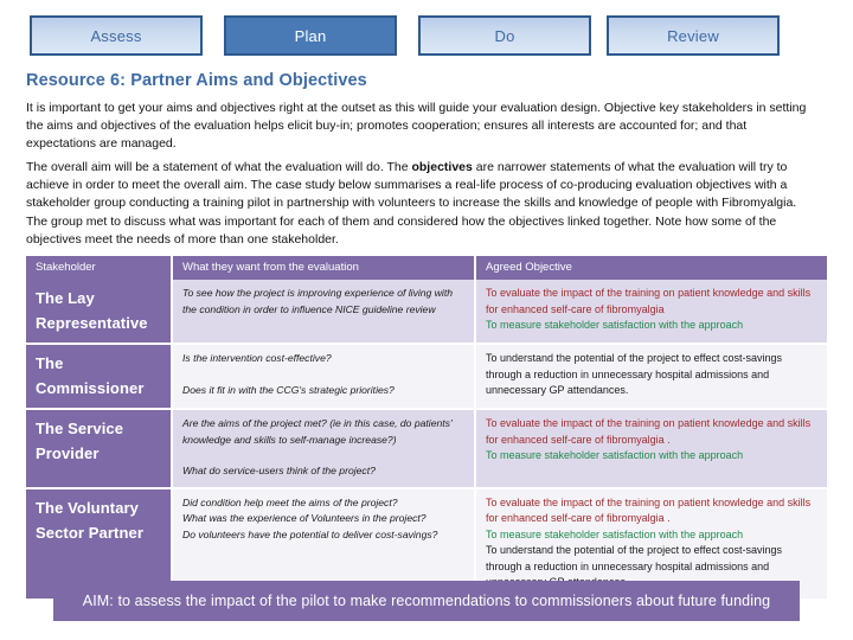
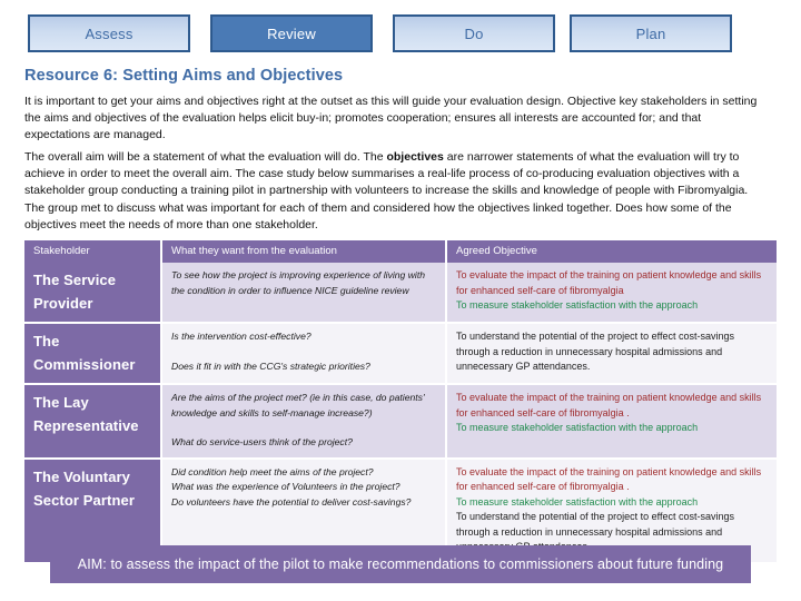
  Assess
- Plan
+ Review
  Do
- Review
+ Plan
- Resource 6: Partner Aims and Objectives
+ Resource 6: Setting Aims and Objectives
  It is important to get your aims and objectives right at the outset as this will guide your evaluation design. Objective key stakeholders in setting the aims and objectives of the evaluation helps elicit buy-in; promotes cooperation; ensures all interests are accounted for; and that expectations are managed.
- The overall aim will be a statement of what the evaluation will do. The objectives are narrower statements of what the evaluation will try to achieve in order to meet the overall aim. The case study below summarises a real-life process of co-producing evaluation objectives with a stakeholder group conducting a training pilot in partnership with volunteers to increase the skills and knowledge of people with Fibromyalgia. The group met to discuss what was important for each of them and considered how the objectives linked together. Note how some of the objectives meet the needs of more than one stakeholder.
+ The overall aim will be a statement of what the evaluation will do. The objectives are narrower statements of what the evaluation will try to achieve in order to meet the overall aim. The case study below summarises a real-life process of co-producing evaluation objectives with a stakeholder group conducting a training pilot in partnership with volunteers to increase the skills and knowledge of people with Fibromyalgia. The group met to discuss what was important for each of them and considered how the objectives linked together. Does how some of the objectives meet the needs of more than one stakeholder.
  Stakeholder	What they want from the evaluation	Agreed Objective
- The Lay Representative	To see how the project is improving experience of living with the condition in order to influence NICE guideline review	To evaluate the impact of the training on patient knowledge and skills for enhanced self-care of fibromyalgiaTo measure stakeholder satisfaction with the approach
+ The Service Provider	To see how the project is improving experience of living with the condition in order to influence NICE guideline review	To evaluate the impact of the training on patient knowledge and skills for enhanced self-care of fibromyalgiaTo measure stakeholder satisfaction with the approach
  The Commissioner	Is the intervention cost-effective?Does it fit in with the CCG's strategic priorities?	To understand the potential of the project to effect cost-savings through a reduction in unnecessary hospital admissions and unnecessary GP attendances.
- The Service Provider	Are the aims of the project met? (ie in this case, do patients' knowledge and skills to self-manage increase?)What do service-users think of the project?	To evaluate the impact of the training on patient knowledge and skills for enhanced self-care of fibromyalgia .To measure stakeholder satisfaction with the approach
+ The Lay Representative	Are the aims of the project met? (ie in this case, do patients' knowledge and skills to self-manage increase?)What do service-users think of the project?	To evaluate the impact of the training on patient knowledge and skills for enhanced self-care of fibromyalgia .To measure stakeholder satisfaction with the approach
  The Voluntary Sector Partner	Did condition help meet the aims of the project?What was the experience of Volunteers in the project?Do volunteers have the potential to deliver cost-savings?	To evaluate the impact of the training on patient knowledge and skills for enhanced self-care of fibromyalgia .To measure stakeholder satisfaction with the approachTo understand the potential of the project to effect cost-savings through a reduction in unnecessary hospital admissions and
  AIM: to assess the impact of the pilot to make recommendations to commissioners about future funding
